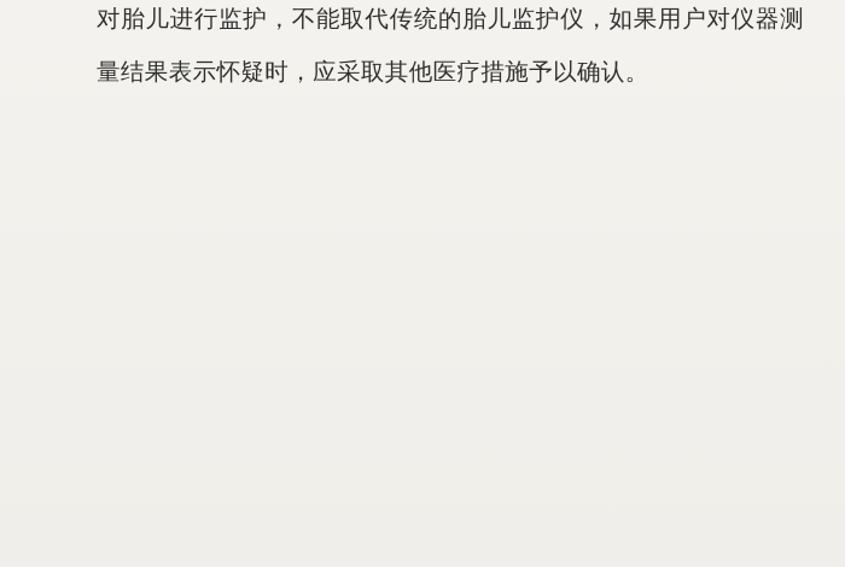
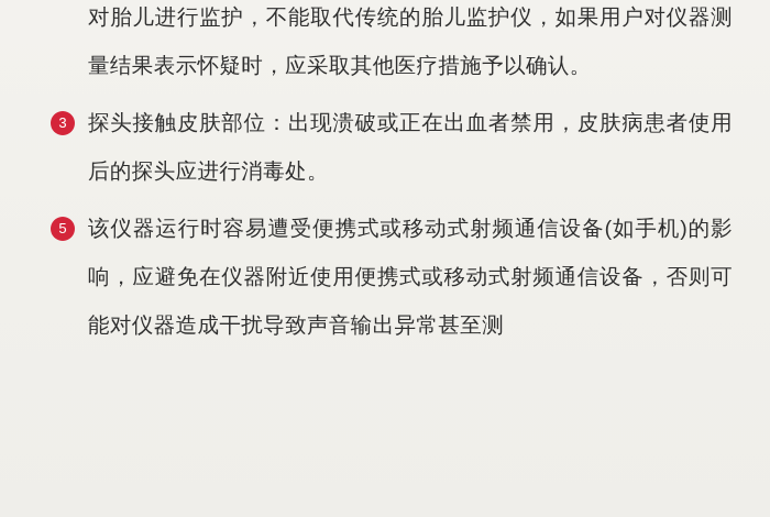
  对胎儿进行监护，不能取代传统的胎儿监护仪，如果用户对仪器测量结果表示怀疑时，应采取其他医疗措施予以确认。
+ 3
+ 探头接触皮肤部位：出现溃破或正在出血者禁用，皮肤病患者使用后的探头应进行消毒处。
+ 5
+ 该仪器运行时容易遭受便携式或移动式射频通信设备(如手机)的影响，应避免在仪器附近使用便携式或移动式射频通信设备，否则可能对仪器造成干扰导致声音输出异常甚至测
